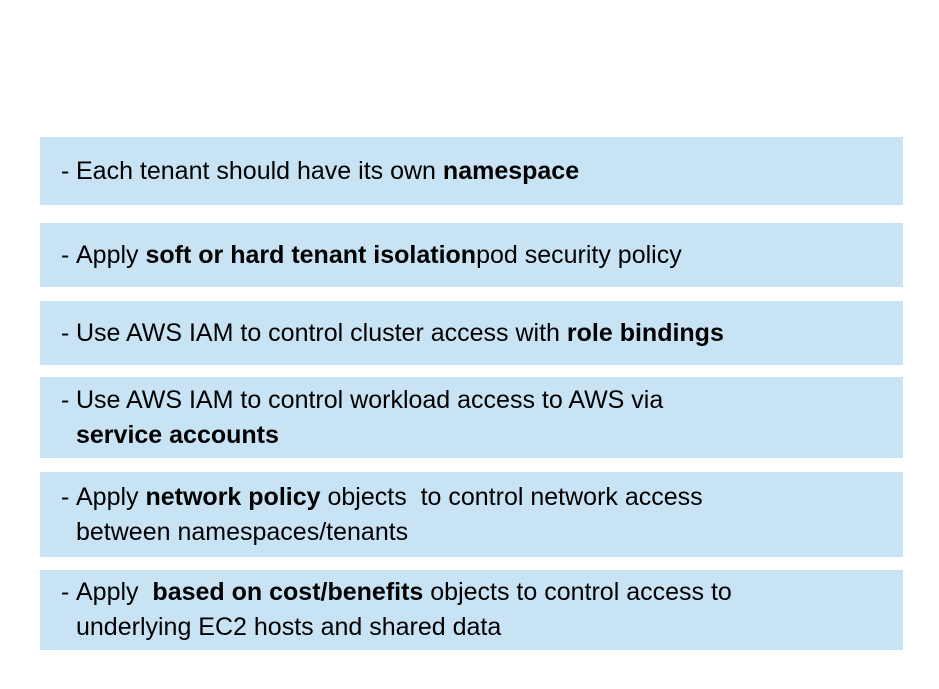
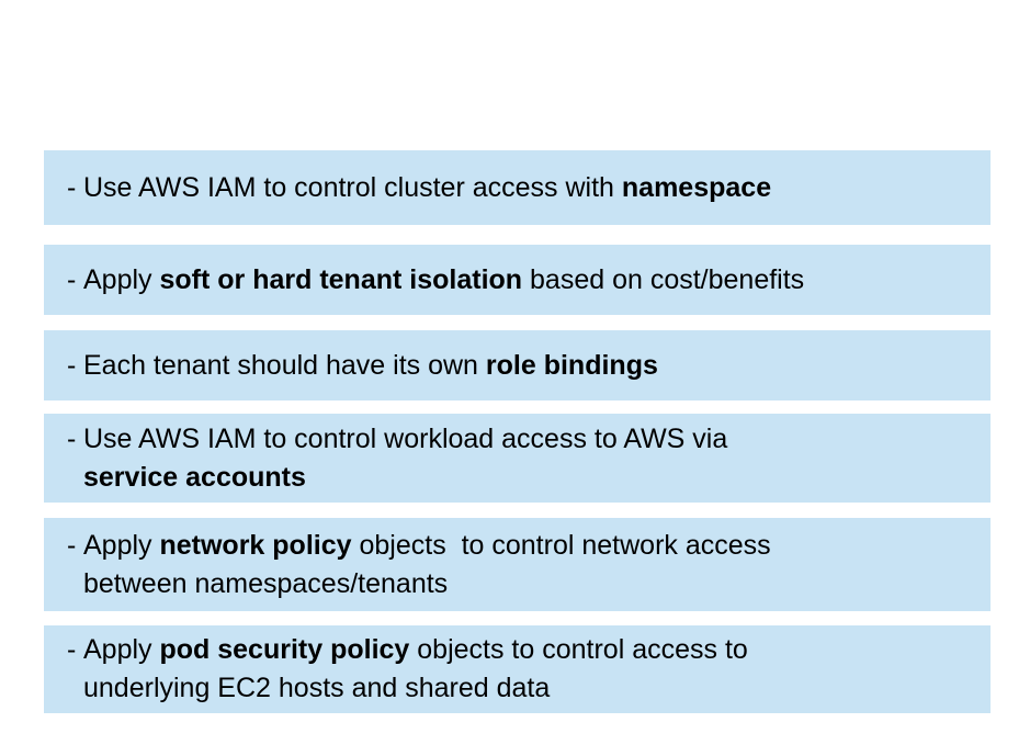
  -
- Each tenant should have its own namespace
+ Use AWS IAM to control cluster access with namespace
  -
- Apply soft or hard tenant isolationpod security policy
+ Apply soft or hard tenant isolation based on cost/benefits
  -
- Use AWS IAM to control cluster access with role bindings
+ Each tenant should have its own role bindings
  -
  Use AWS IAM to control workload access to AWS via
  service accounts
  -
  Apply network policy objects to control network access
  between namespaces/tenants
  -
- Apply based on cost/benefits objects to control access to
+ Apply pod security policy objects to control access to
  underlying EC2 hosts and shared data
